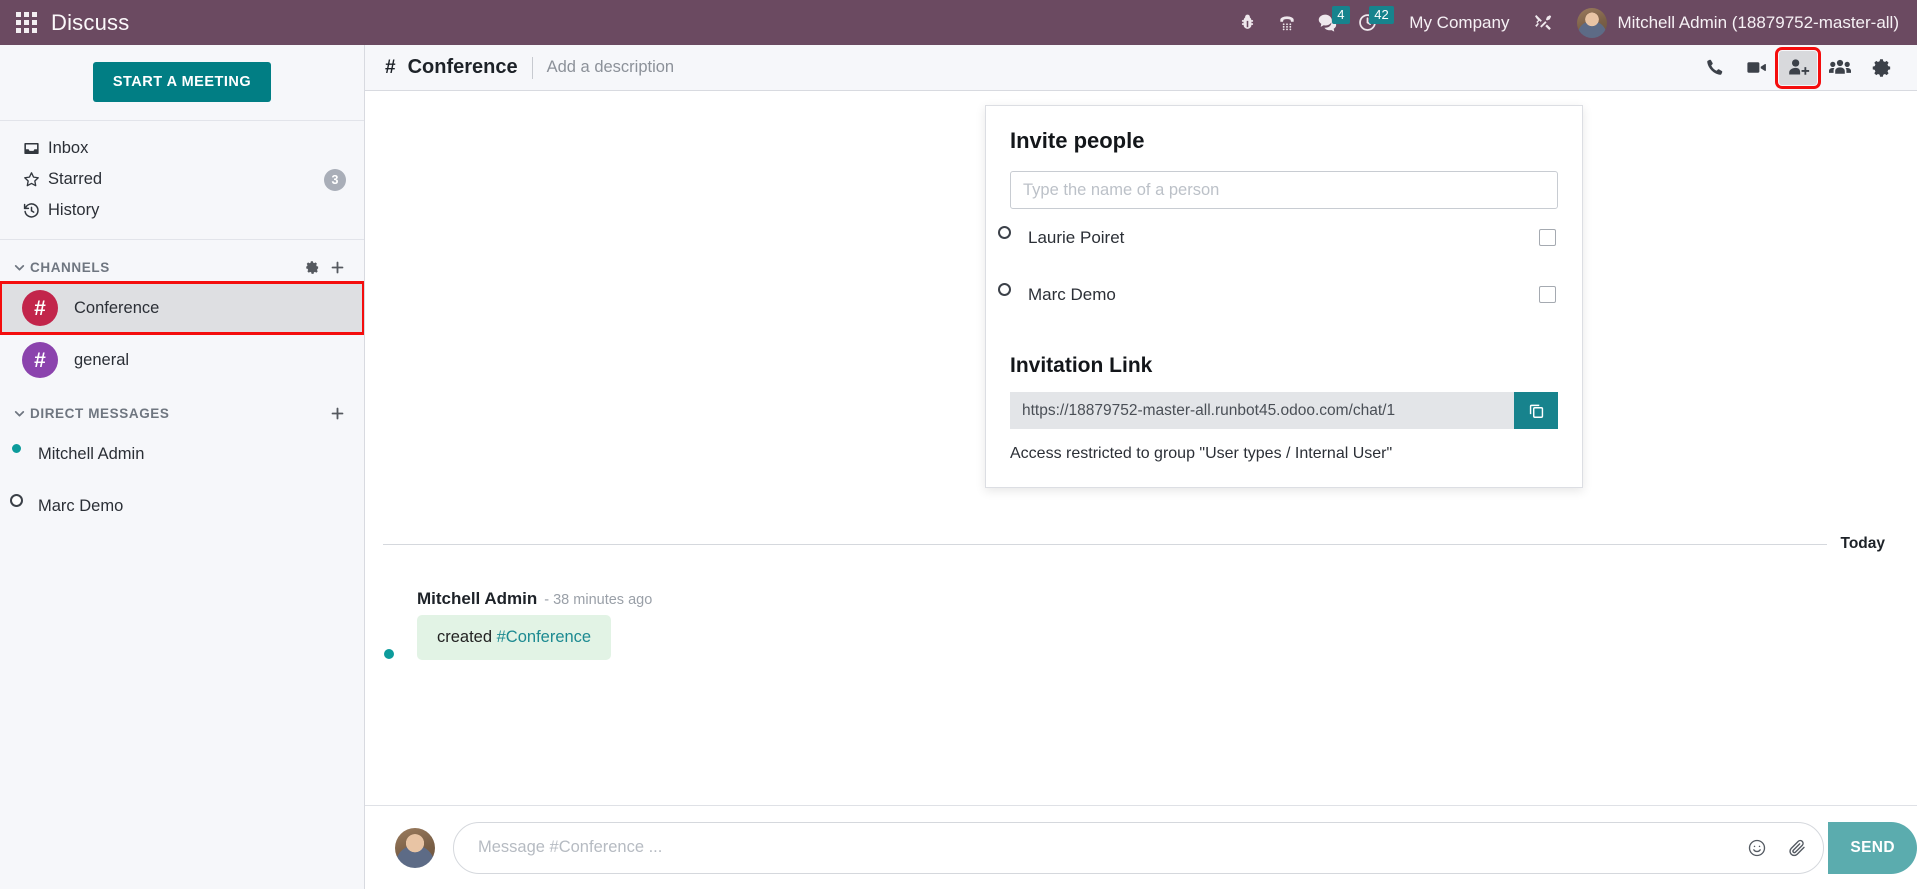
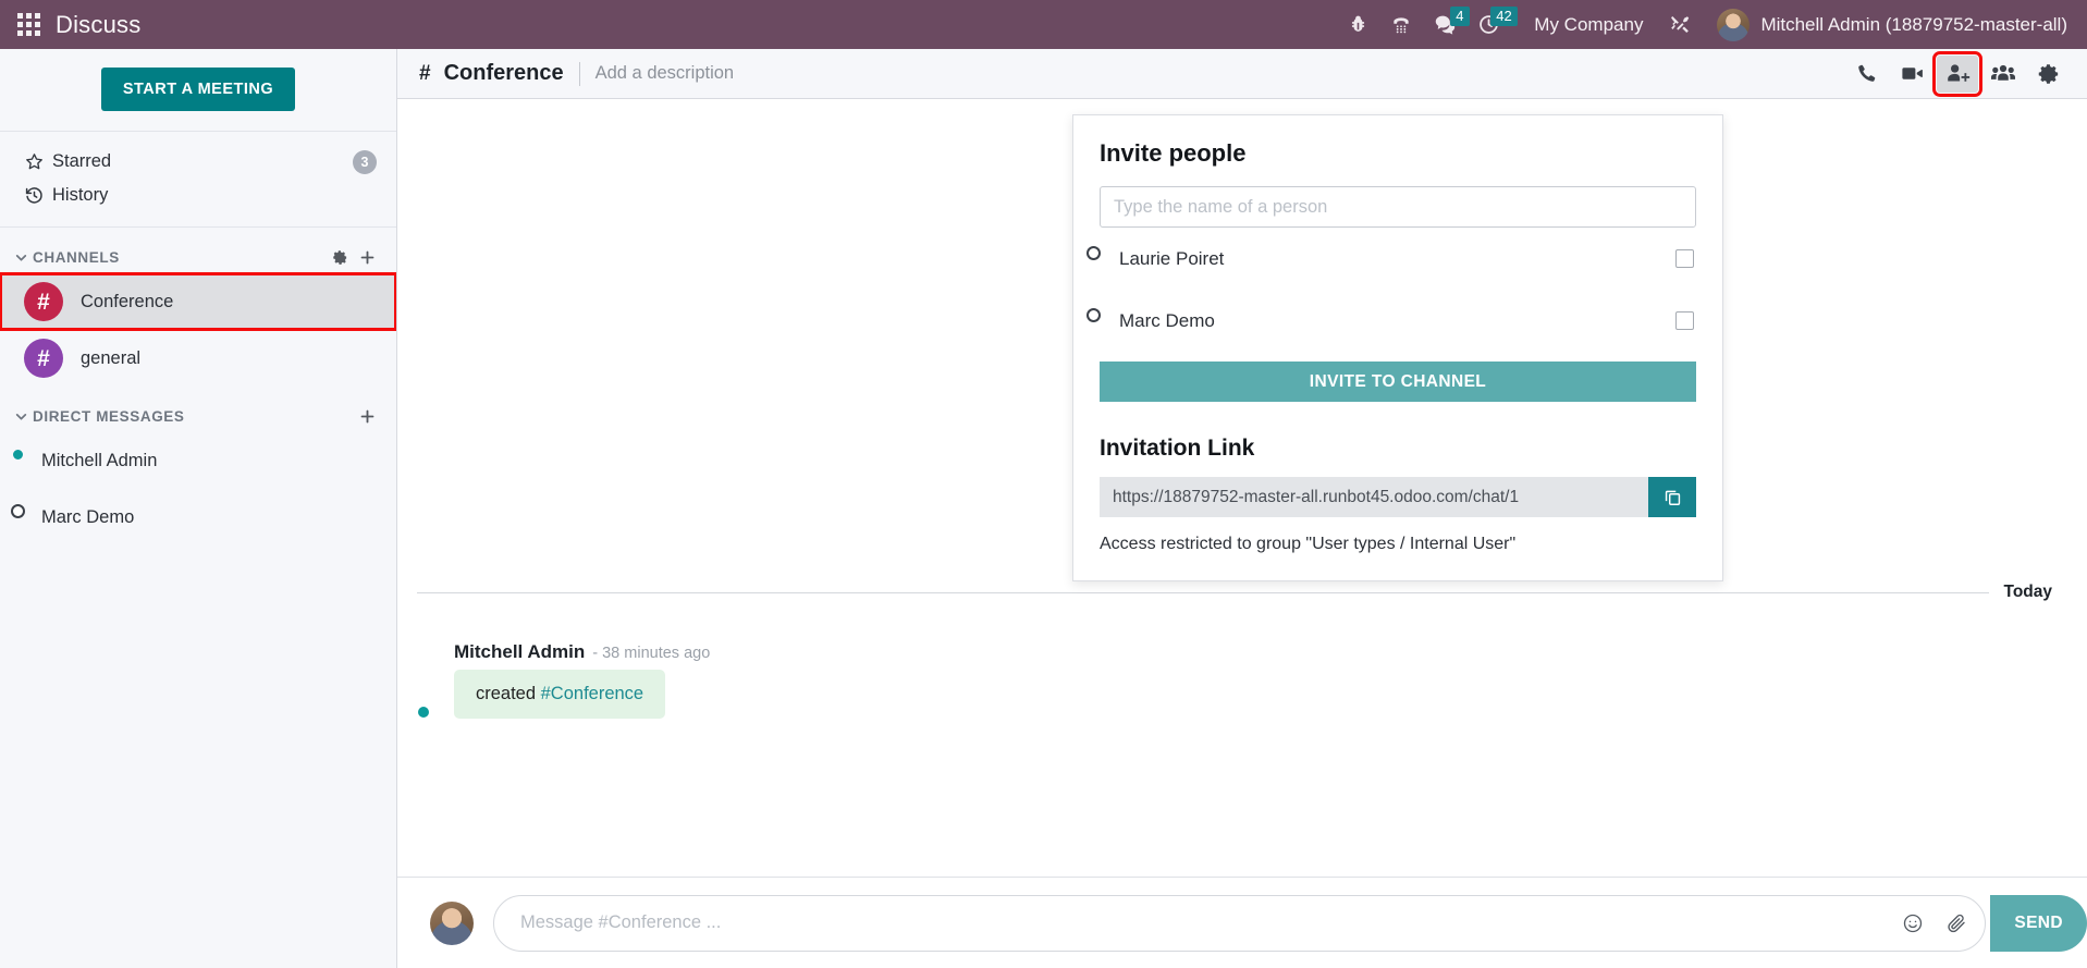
  Discuss
  4
  42
  My Company
  Mitchell Admin (18879752-master-all)
  START A MEETING
- Inbox
  Starred
  3
  History
  CHANNELS
  #
  Conference
  #
  general
  DIRECT MESSAGES
  Mitchell Admin
  Marc Demo
  #
  Conference
  Add a description
  Today
  Mitchell Admin
  - 38 minutes ago
  created #Conference
  Message #Conference ...
  SEND
  Invite people
  Type the name of a person
  Laurie Poiret
  Marc Demo
+ INVITE TO CHANNEL
  Invitation Link
  https://18879752-master-all.runbot45.odoo.com/chat/1
  Access restricted to group "User types / Internal User"
